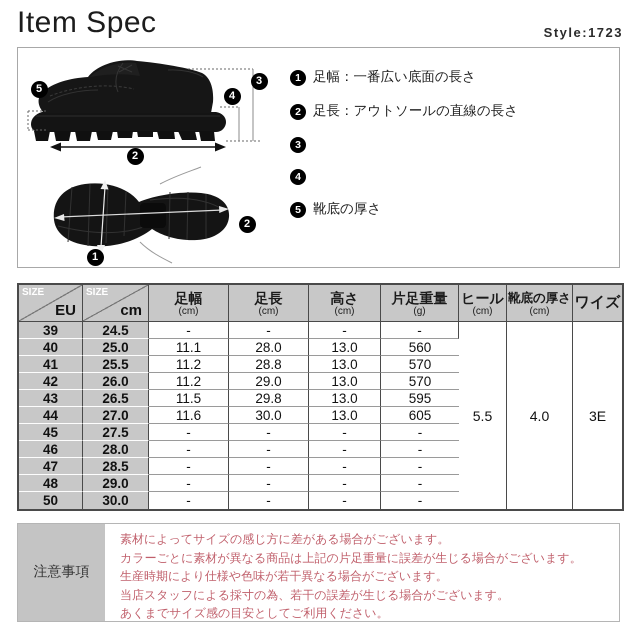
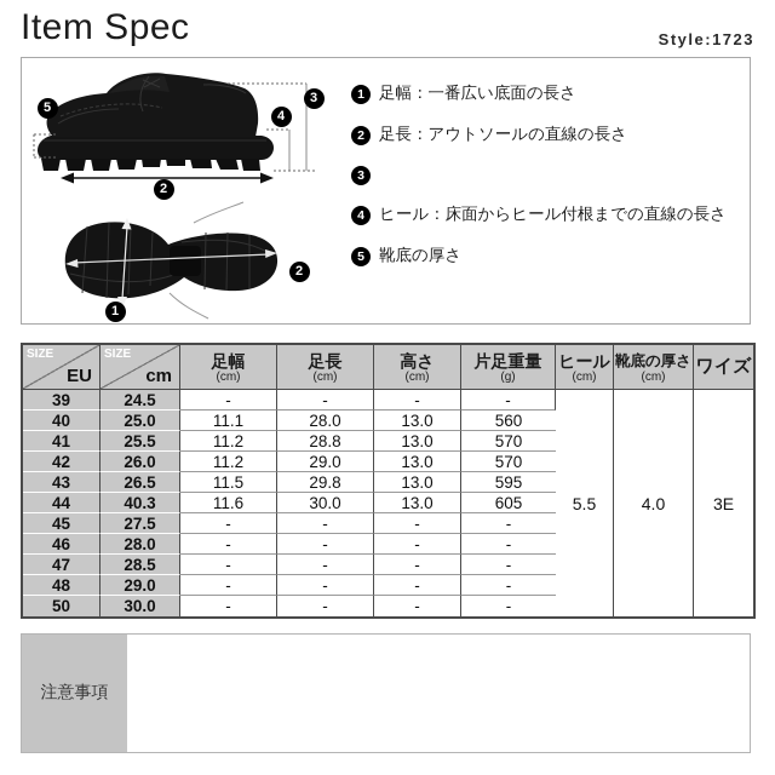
  Item Spec
  Style:1723
  5
  2
  3
  4
  1
  2
  1
  足幅：一番広い底面の長さ
  2
  足長：アウトソールの直線の長さ
  3
  4
+ ヒール：床面からヒール付根までの直線の長さ
  5
  靴底の厚さ
  SIZE EU	SIZE cm	足幅(cm)	足長(cm)	高さ(cm)	片足重量(g)	ヒール(cm)	靴底の厚さ(cm)	ワイズ
  39	24.5	-	-	-	-	5.5	4.0	3E
  40	25.0	11.1	28.0	13.0	560
  41	25.5	11.2	28.8	13.0	570
  42	26.0	11.2	29.0	13.0	570
  43	26.5	11.5	29.8	13.0	595
- 44	27.0	11.6	30.0	13.0	605
+ 44	40.3	11.6	30.0	13.0	605
  45	27.5	-	-	-	-
  46	28.0	-	-	-	-
  47	28.5	-	-	-	-
  48	29.0	-	-	-	-
  50	30.0	-	-	-	-
  注意事項
- 素材によってサイズの感じ方に差がある場合がございます。
- カラーごとに素材が異なる商品は上記の片足重量に誤差が生じる場合がございます。
- 生産時期により仕様や色味が若干異なる場合がございます。
- 当店スタッフによる採寸の為、若干の誤差が生じる場合がございます。
- あくまでサイズ感の目安としてご利用ください。
